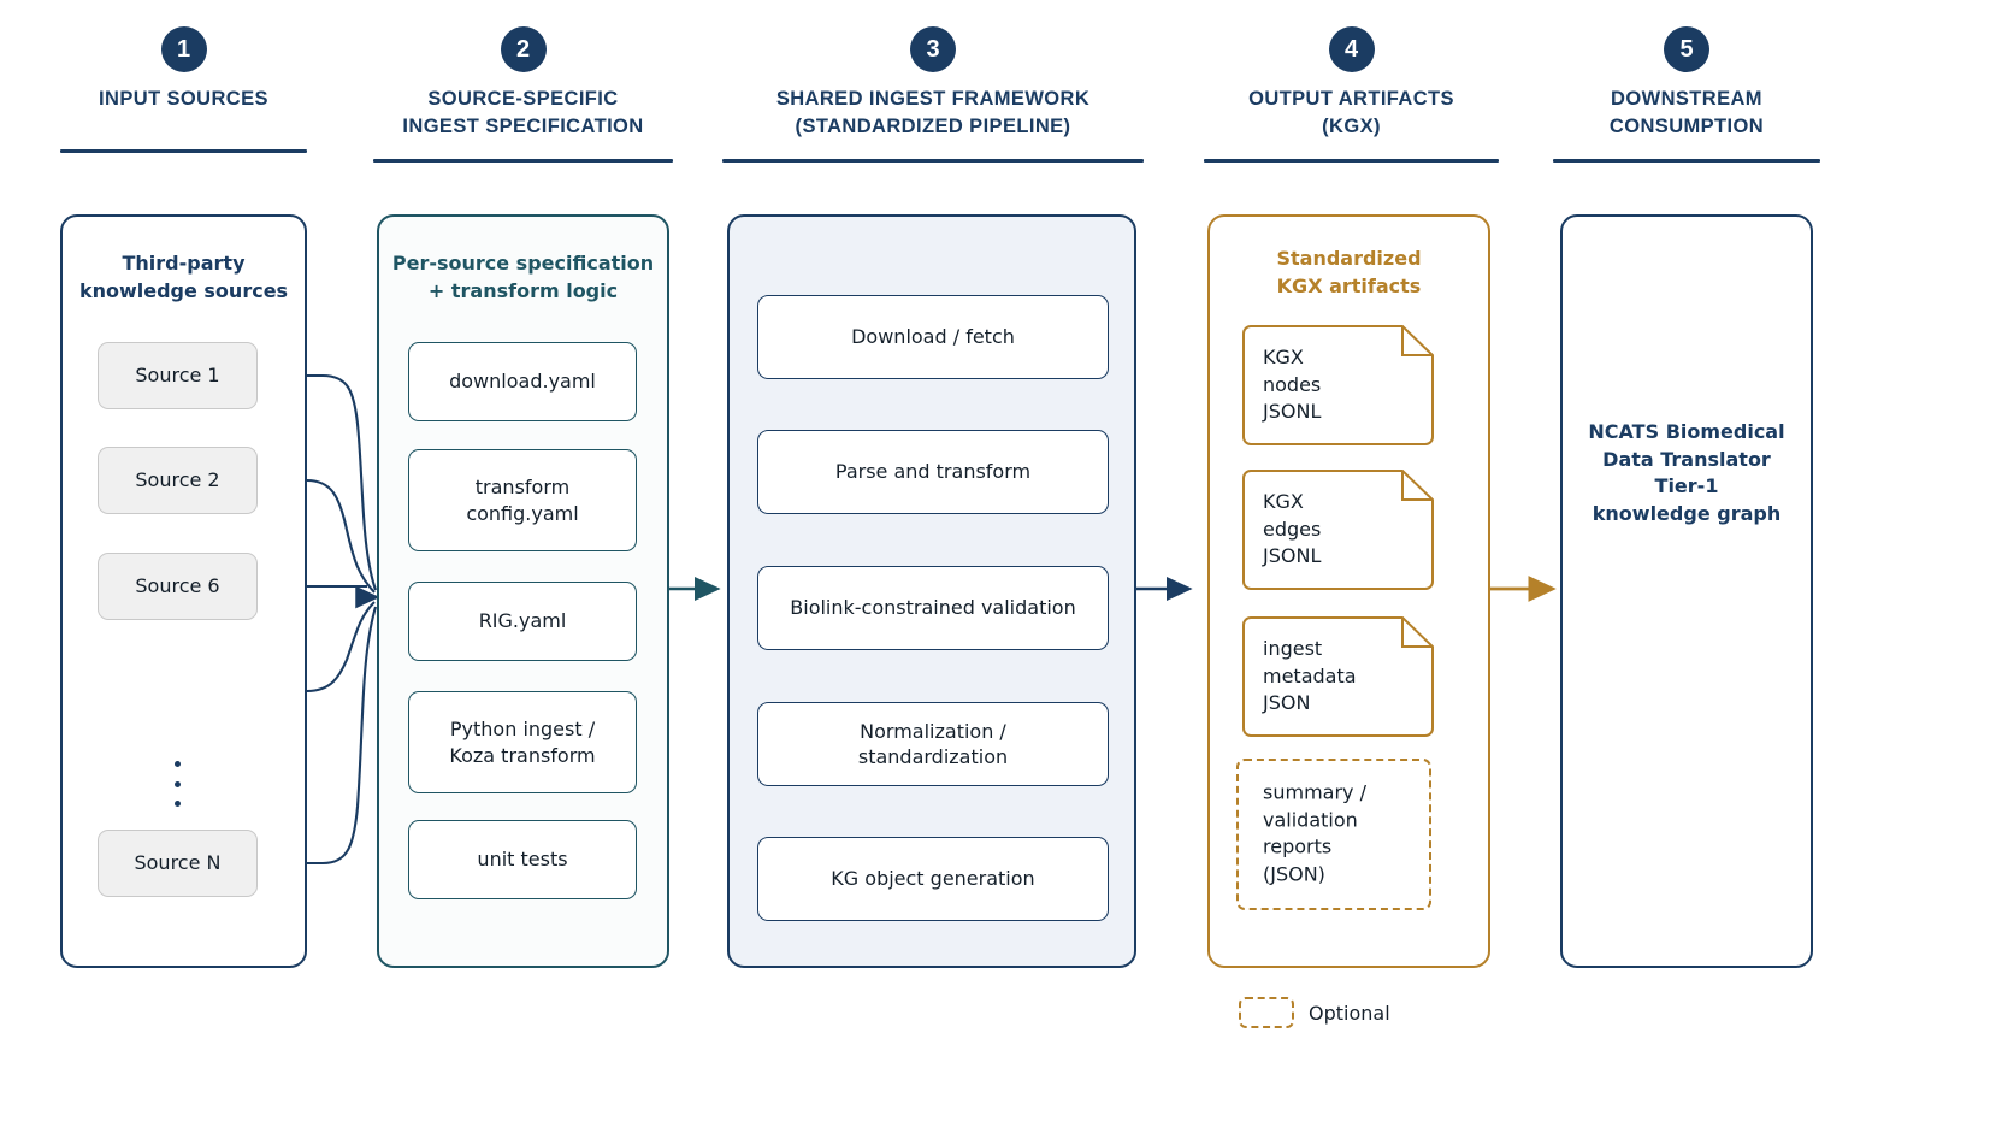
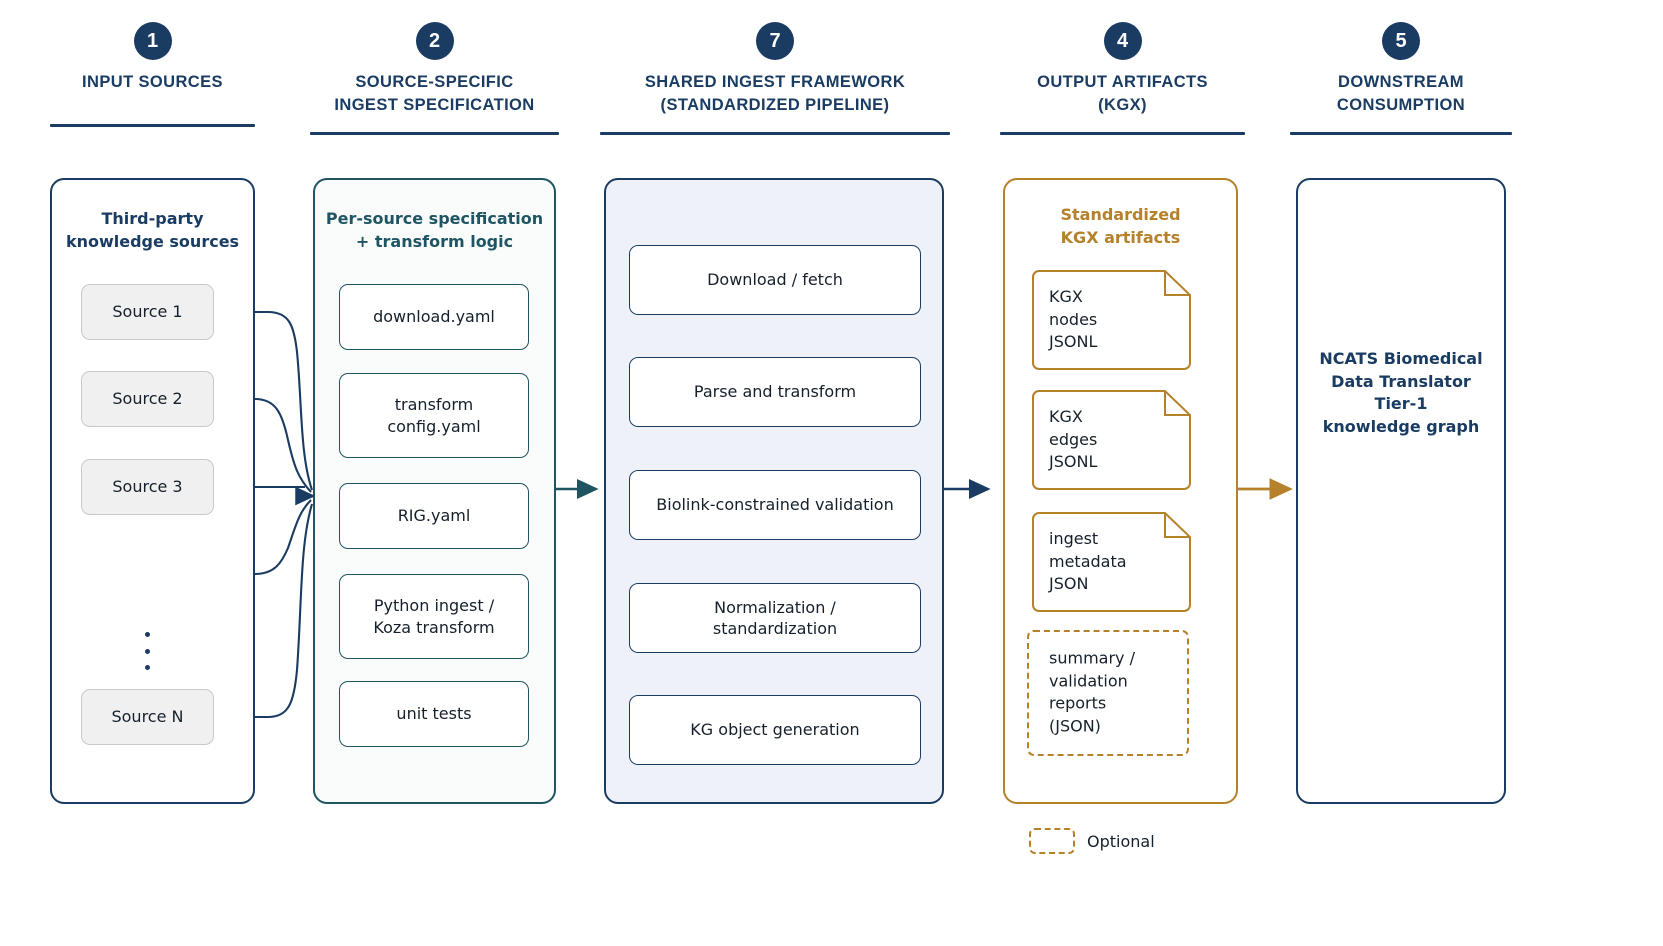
  1
  INPUT SOURCES
  2
  SOURCE-SPECIFIC
  INGEST SPECIFICATION
- 3
+ 7
  SHARED INGEST FRAMEWORK
  (STANDARDIZED PIPELINE)
  4
  OUTPUT ARTIFACTS
  (KGX)
  5
  DOWNSTREAM
  CONSUMPTION
  Third-party
  knowledge sources
  Source 1
  Source 2
- Source 6
+ Source 3
  Source N
  Per-source specification
  + transform logic
  download.yaml
  transform
  config.yaml
  RIG.yaml
  Python ingest /
  Koza transform
  unit tests
  Download / fetch
  Parse and transform
  Biolink-constrained validation
  Normalization /
  standardization
  KG object generation
  Standardized
  KGX artifacts
  KGX
  nodes
  JSONL
  KGX
  edges
  JSONL
  ingest
  metadata
  JSON
  summary /
  validation
  reports
  (JSON)
  NCATS Biomedical
  Data Translator
  Tier-1
  knowledge graph
  Optional
